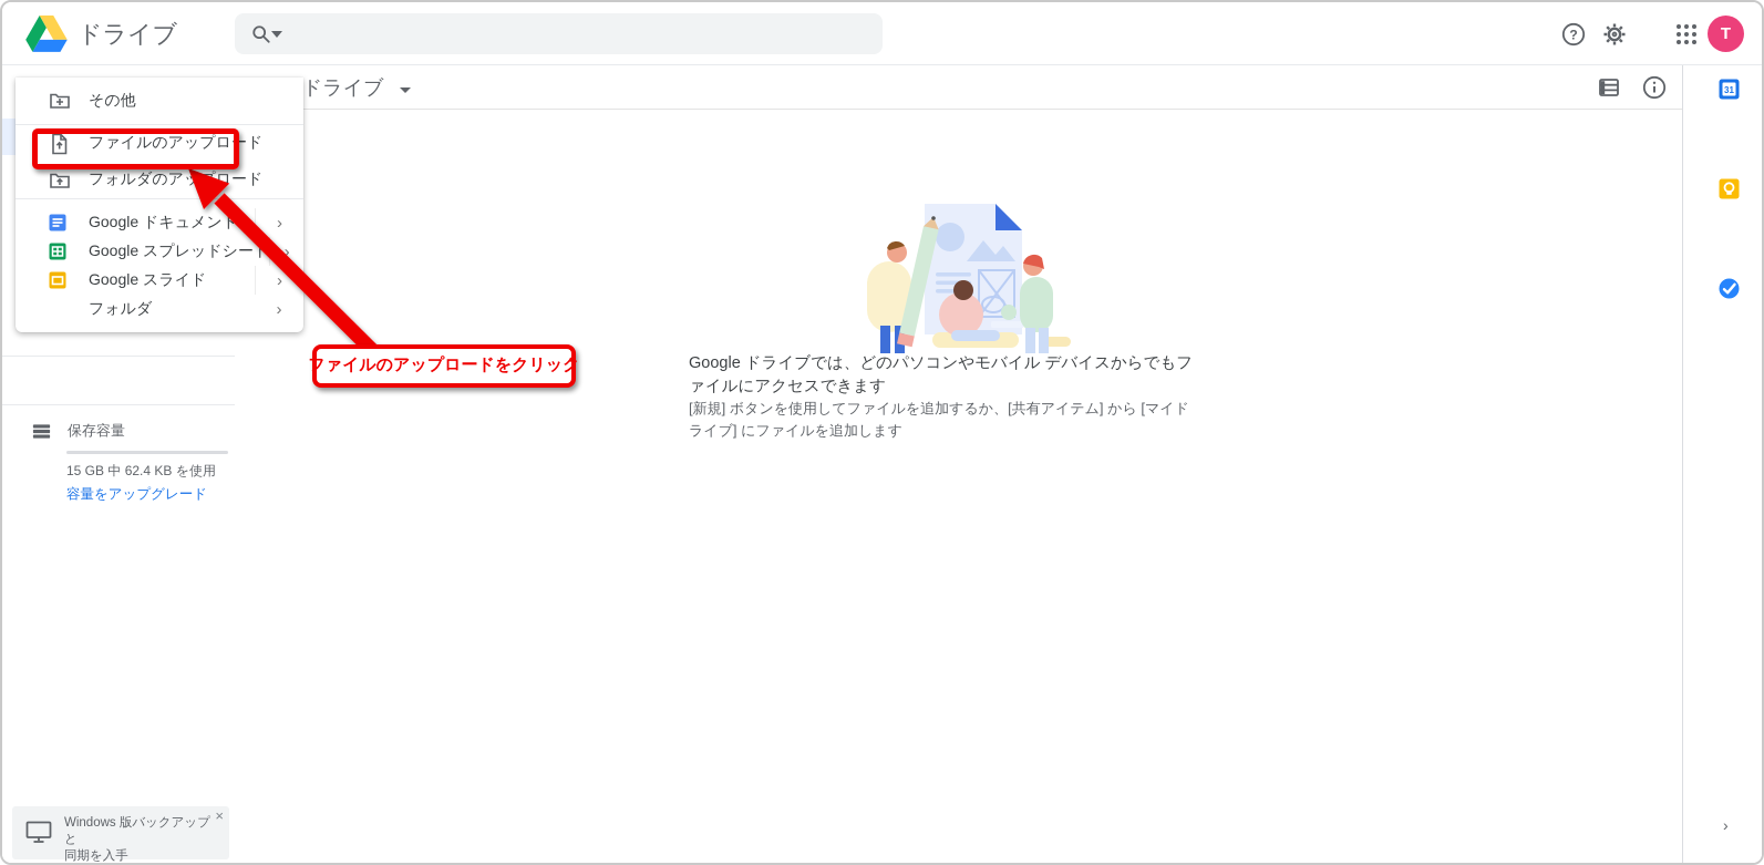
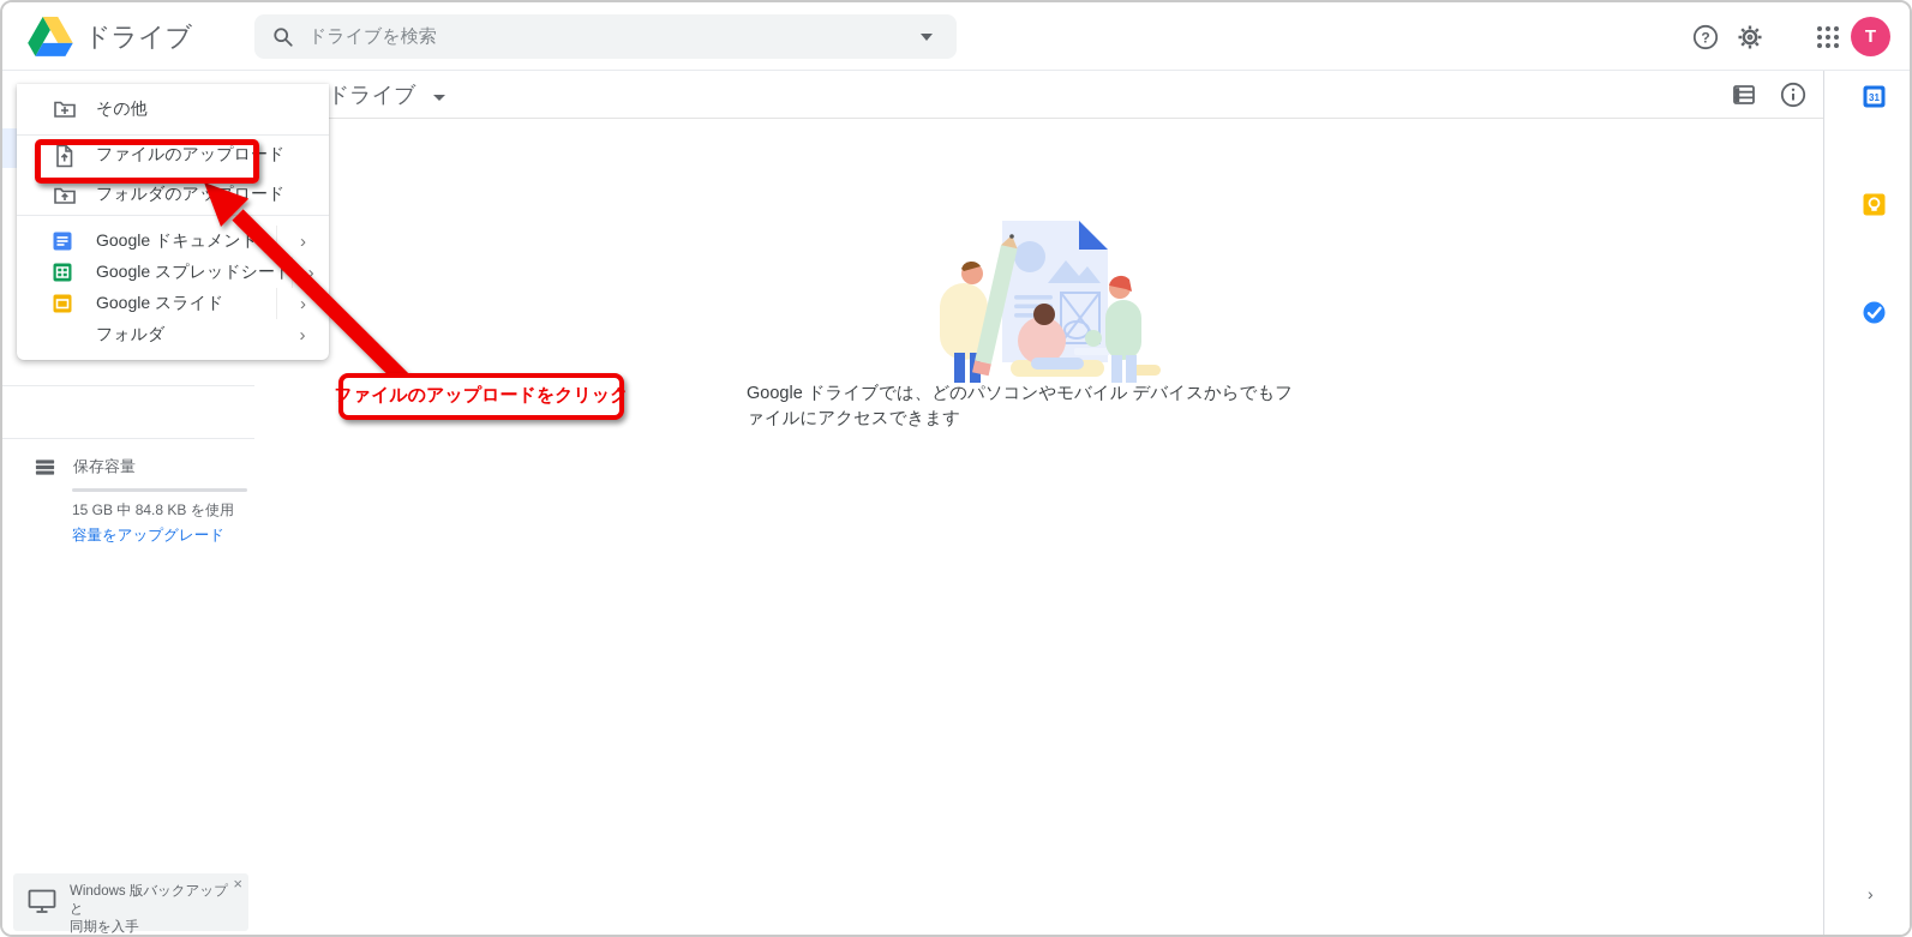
  ドライブ
+ ドライブを検索
  ?
  T
  保存容量
- 15 GB 中 62.4 KB を使用
+ 15 GB 中 84.8 KB を使用
  容量をアップグレード
  Windows 版バックアップと
  同期を入手
  ×
  31
  ›
  Google ドライブでは、どのパソコンやモバイル デバイスからでもファイルにアクセスできます
- [新規] ボタンを使用してファイルを追加するか、[共有アイテム] から [マイドライブ] にファイルを追加します
  その他
  ファイルのアップロード
  フォルダのアッロード
  Google ドキュメント
  ›
  Google スプレッドシー
  ›
  Google スライド
  ›
  フォルダ
  ›
  ファイルのアップロードをクリック
